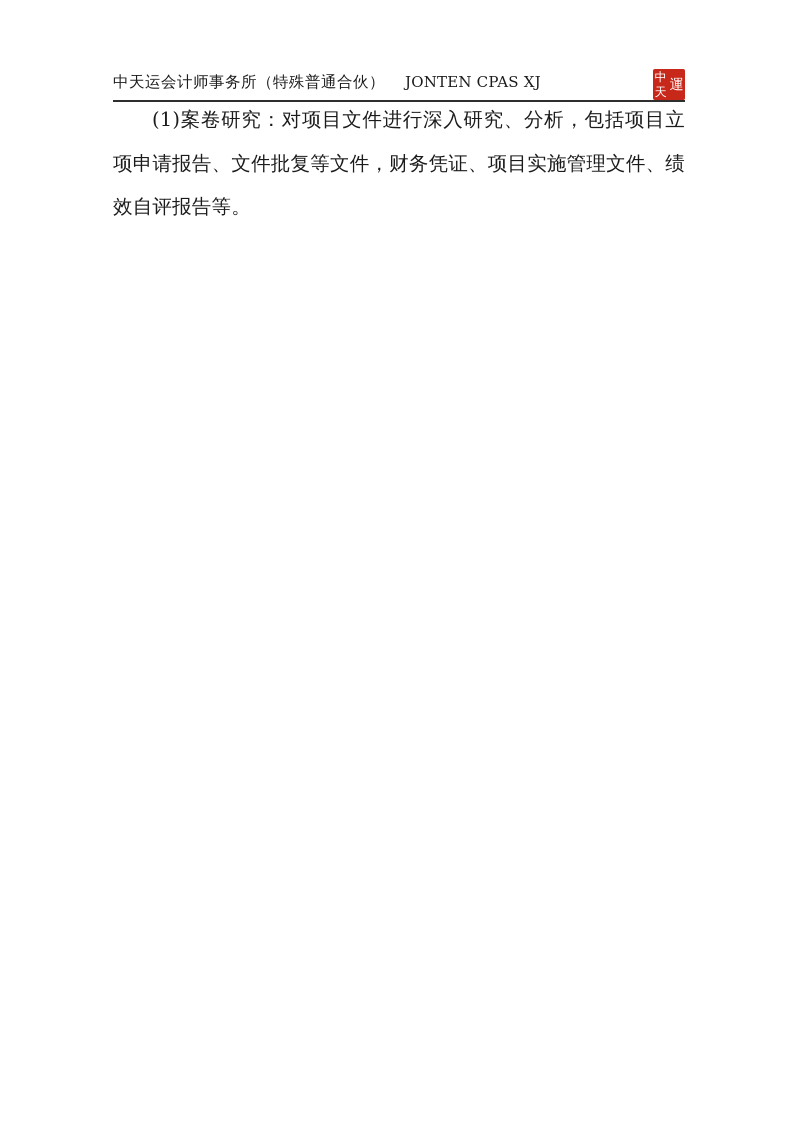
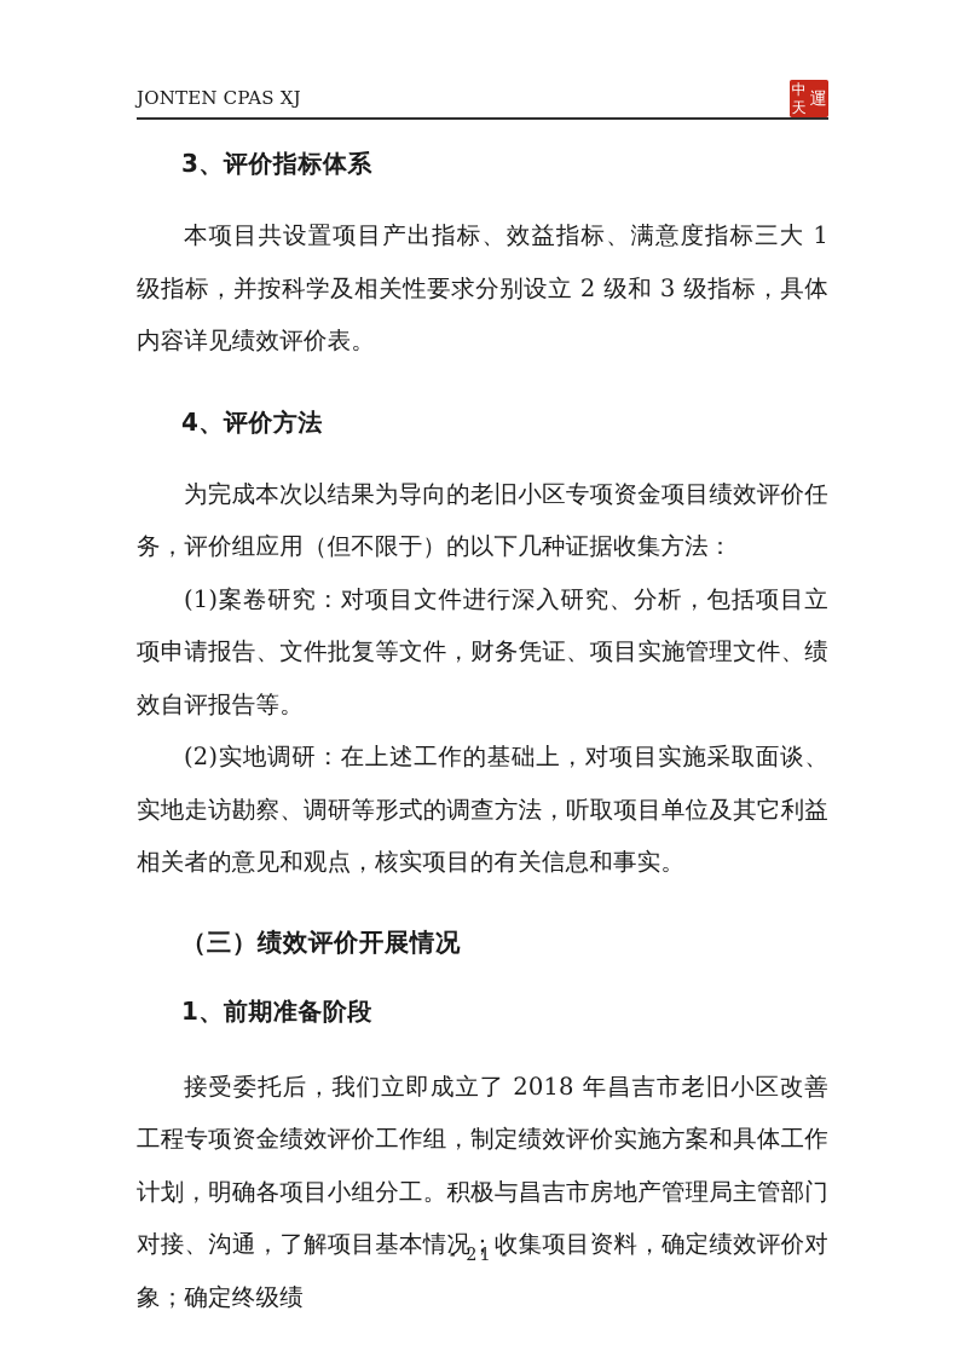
- 中天运会计师事务所（特殊普通合伙）
  JONTEN CPAS XJ
  中
  運
  天
+ 3、评价指标体系
+ 本项目共设置项目产出指标、效益指标、满意度指标三大 1 级指标，并按科学及相关性要求分别设立 2 级和 3 级指标，具体内容详见绩效评价表。
+ 4、评价方法
+ 为完成本次以结果为导向的老旧小区专项资金项目绩效评价任务，评价组应用（但不限于）的以下几种证据收集方法：
  (1)案卷研究：对项目文件进行深入研究、分析，包括项目立项申请报告、文件批复等文件，财务凭证、项目实施管理文件、绩效自评报告等。
+ (2)实地调研：在上述工作的基础上，对项目实施采取面谈、实地走访勘察、调研等形式的调查方法，听取项目单位及其它利益相关者的意见和观点，核实项目的有关信息和事实。
+ （三）绩效评价开展情况
+ 1、前期准备阶段
+ 接受委托后，我们立即成立了 2018 年昌吉市老旧小区改善工程专项资金绩效评价工作组，制定绩效评价实施方案和具体工作计划，明确各项目小组分工。积极与昌吉市房地产管理局主管部门对接、沟通，了解项目基本情况；收集项目资料，确定绩效评价对象；确定终级绩
+ - 21 -
